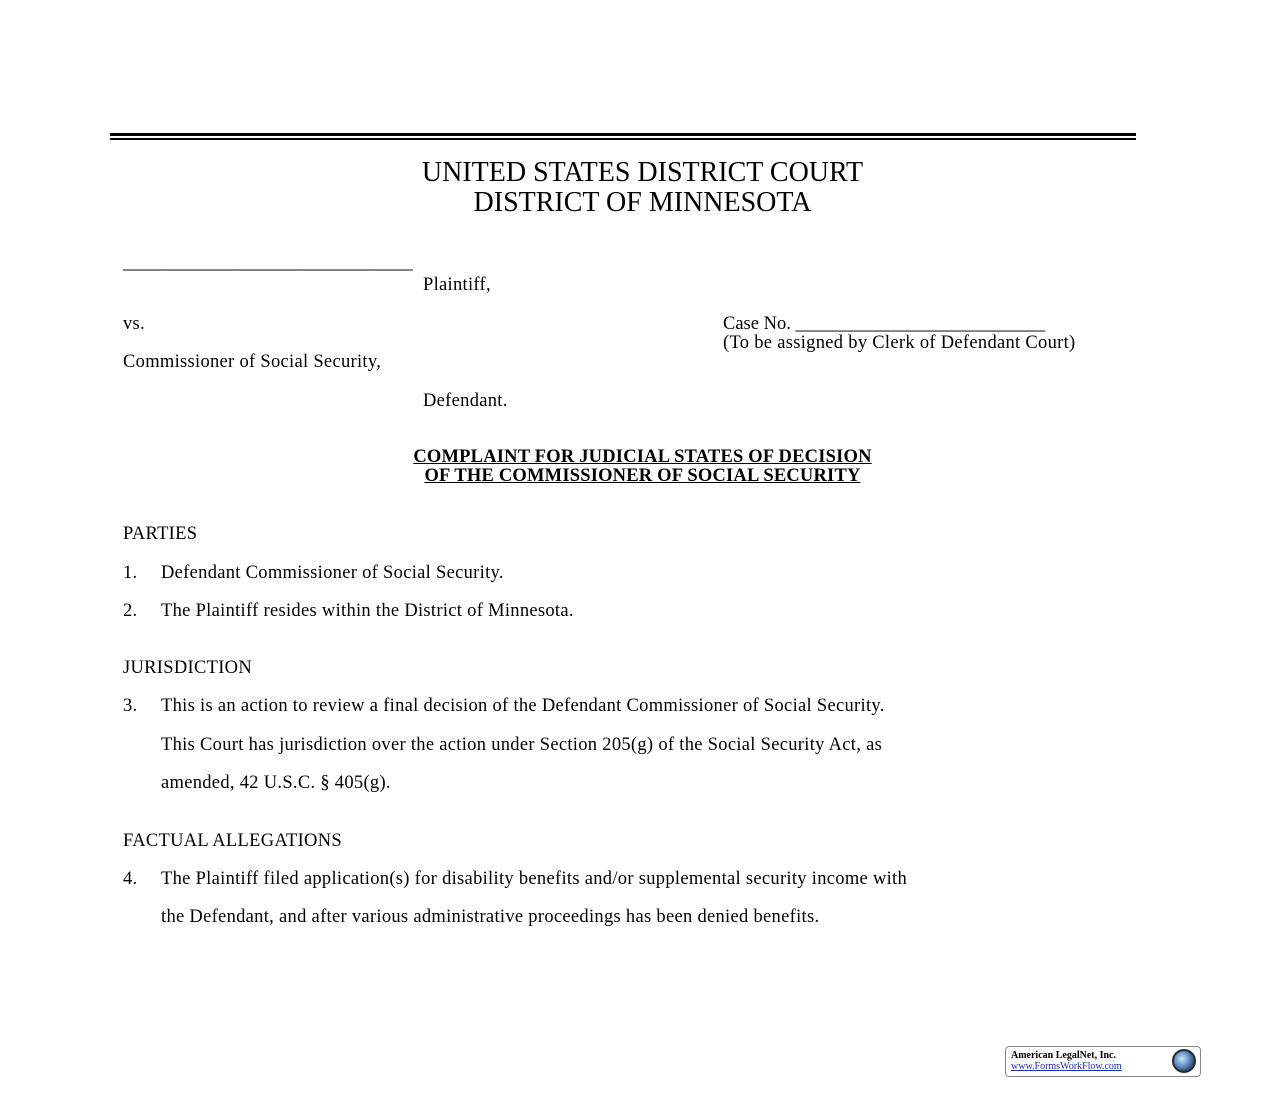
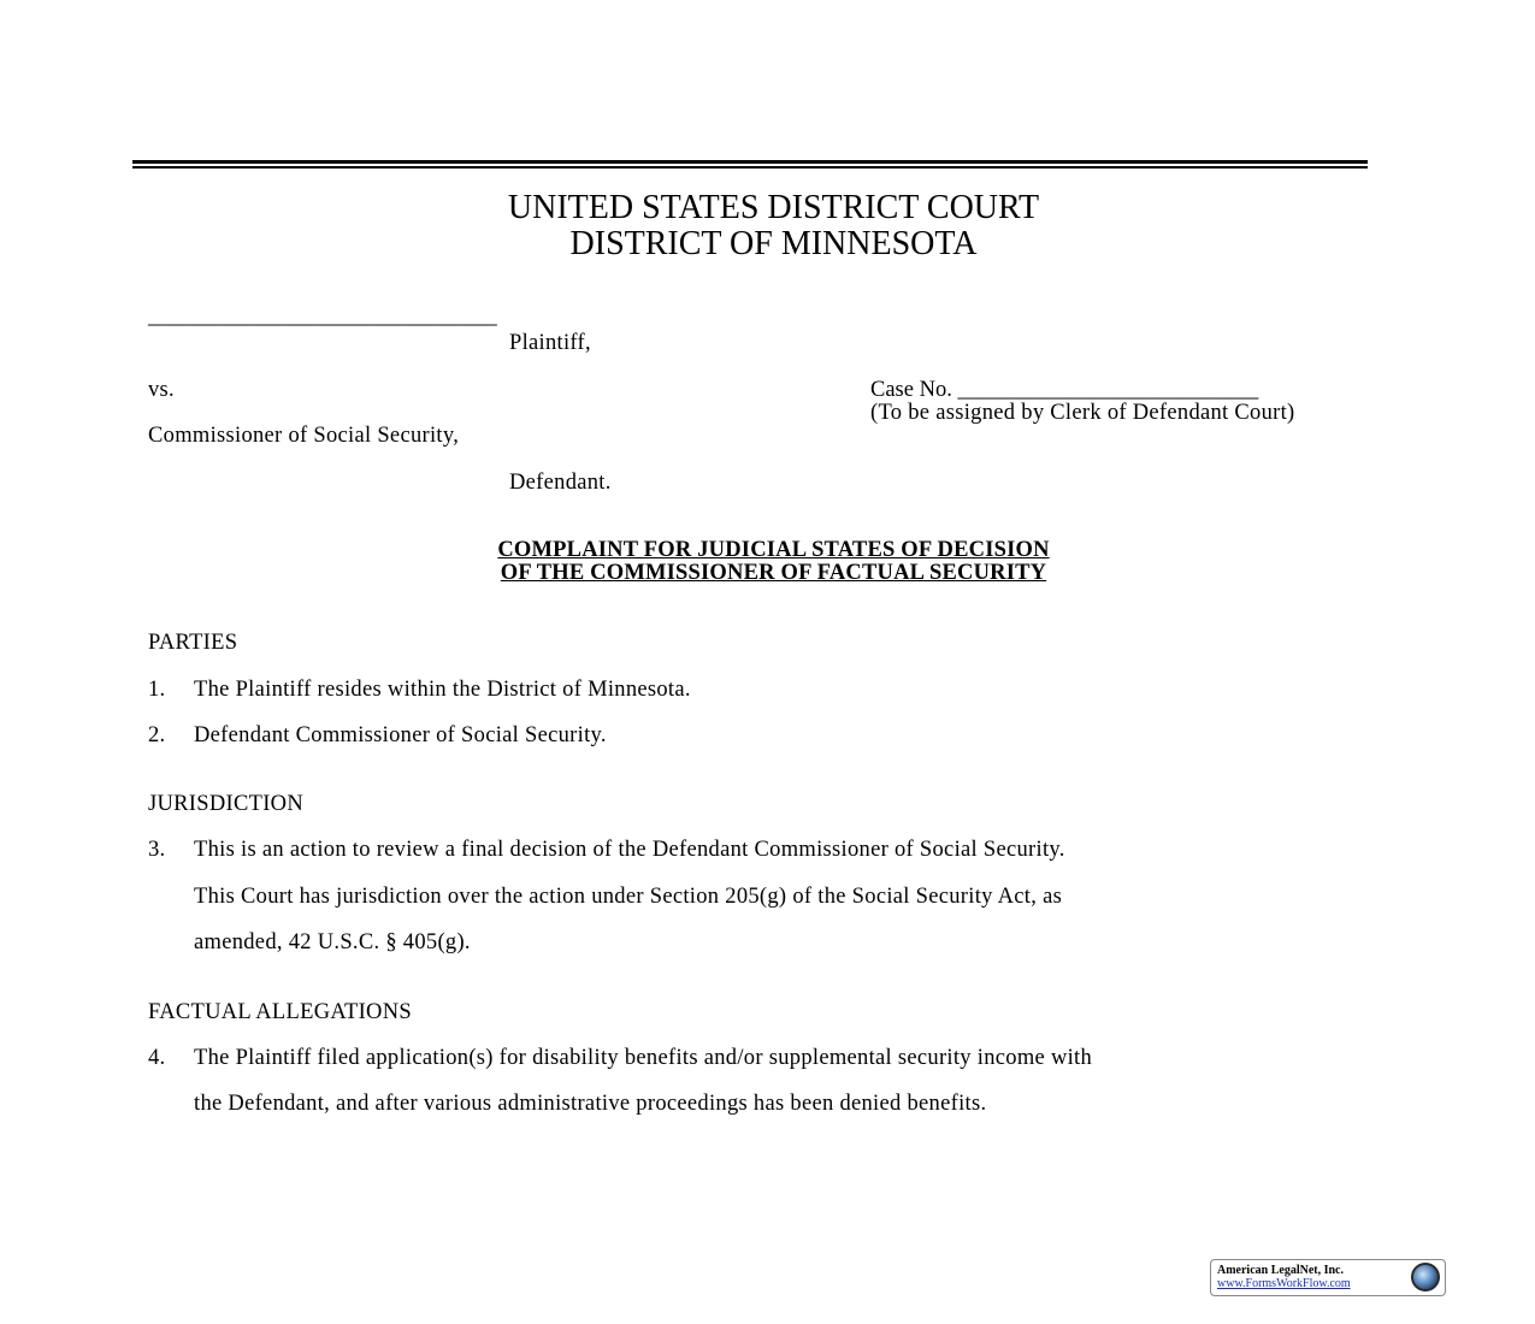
  UNITED STATES DISTRICT COURT
  DISTRICT OF MINNESOTA
  ________________________________
  Plaintiff,
  vs.
  Commissioner of Social Security,
  Defendant.
  Case No. ___________________________
  (To be assigned by Clerk of Defendant Court)
  COMPLAINT FOR JUDICIAL STATES OF DECISION
- OF THE COMMISSIONER OF SOCIAL SECURITY
+ OF THE COMMISSIONER OF FACTUAL SECURITY
  PARTIES
  1.
- Defendant Commissioner of Social Security.
+ The Plaintiff resides within the District of Minnesota.
  2.
- The Plaintiff resides within the District of Minnesota.
+ Defendant Commissioner of Social Security.
  JURISDICTION
  3.
  This is an action to review a final decision of the Defendant Commissioner of Social Security.
  This Court has jurisdiction over the action under Section 205(g) of the Social Security Act, as
  amended, 42 U.S.C. § 405(g).
  FACTUAL ALLEGATIONS
  4.
  The Plaintiff filed application(s) for disability benefits and/or supplemental security income with
  the Defendant, and after various administrative proceedings has been denied benefits.
  American LegalNet, Inc.
  www.FormsWorkFlow.com
